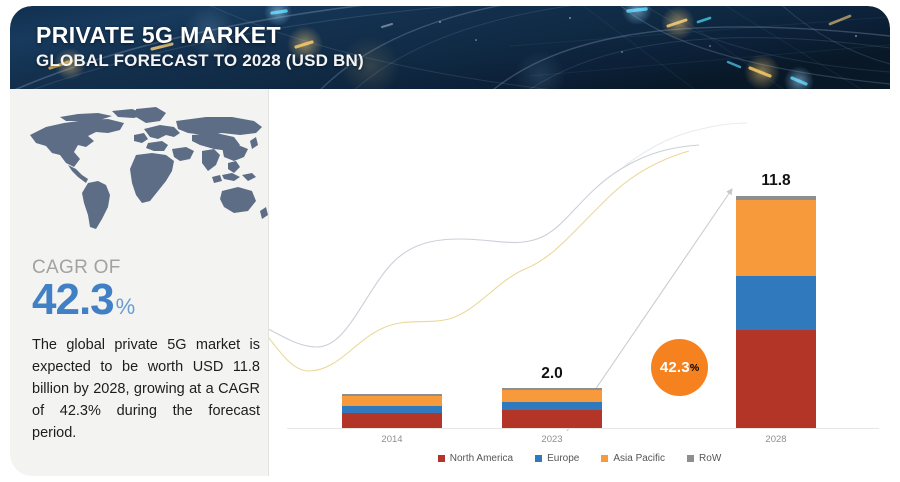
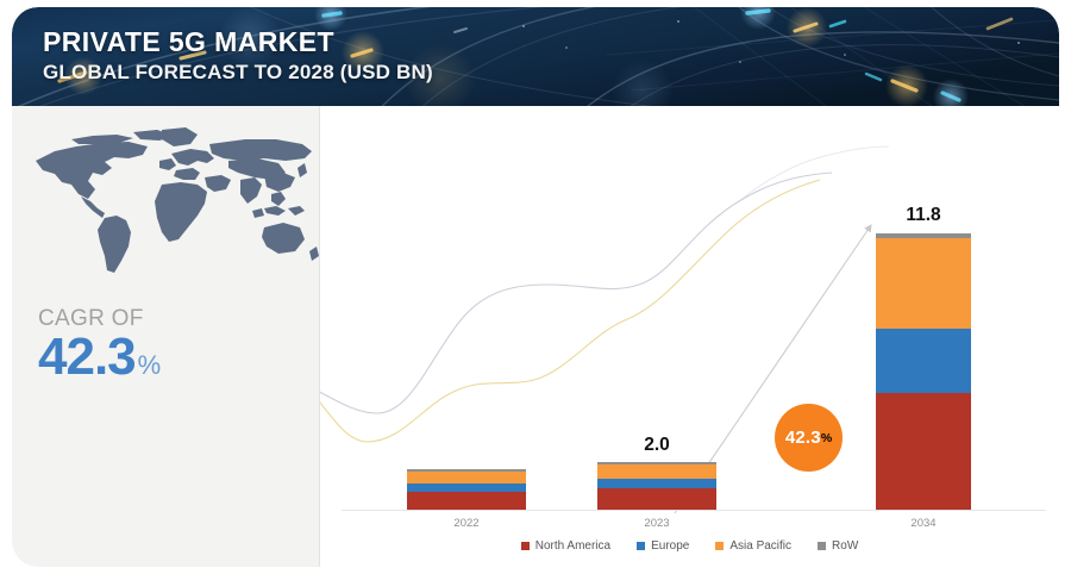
  PRIVATE 5G MARKET
  GLOBAL FORECAST TO 2028 (USD BN)
  CAGR OF
  42.3
  %
- The global private 5G market is expected to be worth USD 11.8 billion by 2028, growing at a CAGR of 42.3% during the forecast period.
- 2014
+ 2022
  2.0
  2023
  11.8
- 2028
+ 2034
  42.3
  %
  North America
  Europe
  Asia Pacific
  RoW
